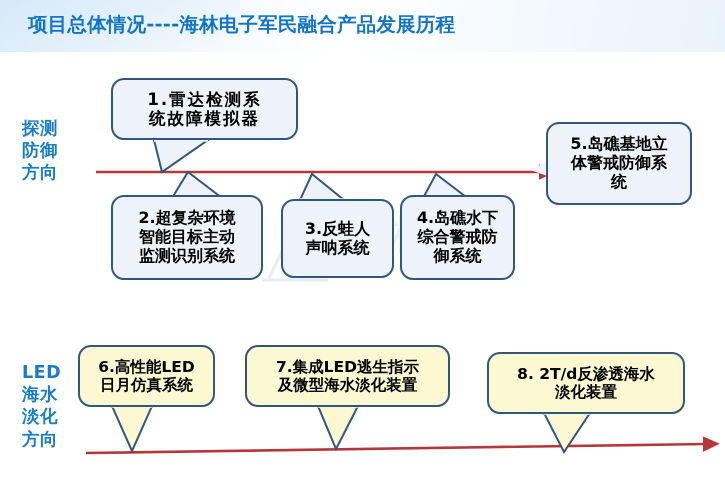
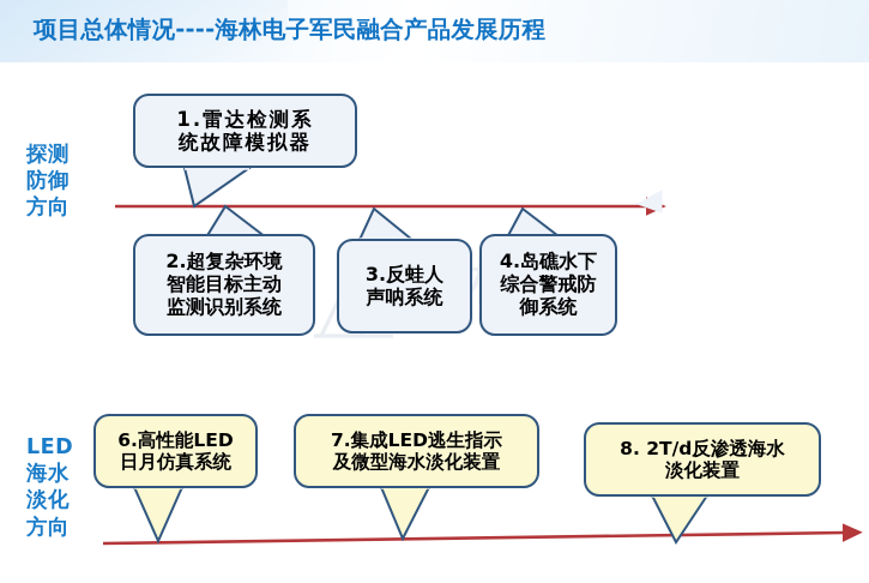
  项目总体情况----海林电子军民融合产品发展历程
  1.雷达检测系
  统故障模拟器
  2.超复杂环境
  智能目标主动
  监测识别系统
  3.反蛙人
  声呐系统
  4.岛礁水下
  综合警戒防
  御系统
- 5.岛礁基地立
- 体警戒防御系
- 统
  6.高性能LED
  日月仿真系统
  7.集成LED逃生指示
  及微型海水淡化装置
  8. 2T/d反渗透海水
  淡化装置
  探测
  防御
  方向
  LED
  海水
  淡化
  方向
